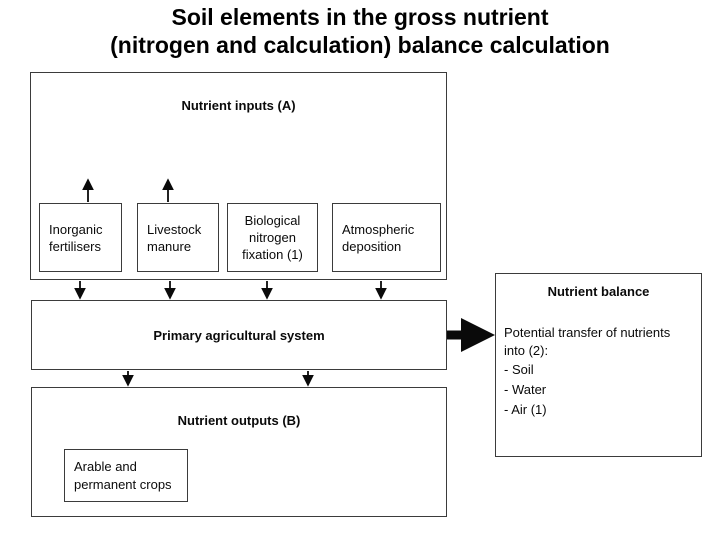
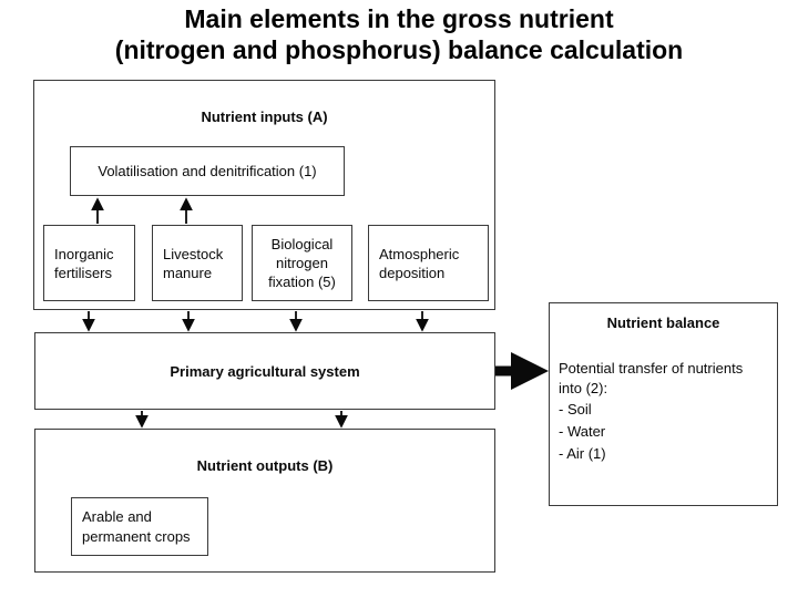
- Soil elements in the gross nutrient
+ Main elements in the gross nutrient
- (nitrogen and calculation) balance calculation
+ (nitrogen and phosphorus) balance calculation
  Nutrient inputs (A)
+ Volatilisation and denitrification (1)
  Inorganic fertilisers
  Livestock manure
- Biological nitrogen fixation (1)
+ Biological nitrogen fixation (5)
  Atmospheric deposition
  Primary agricultural system
  Nutrient balance
  Potential transfer of nutrients into (2):
  - Soil
  - Water
  - Air (1)
  Nutrient outputs (B)
  Arable and permanent crops
